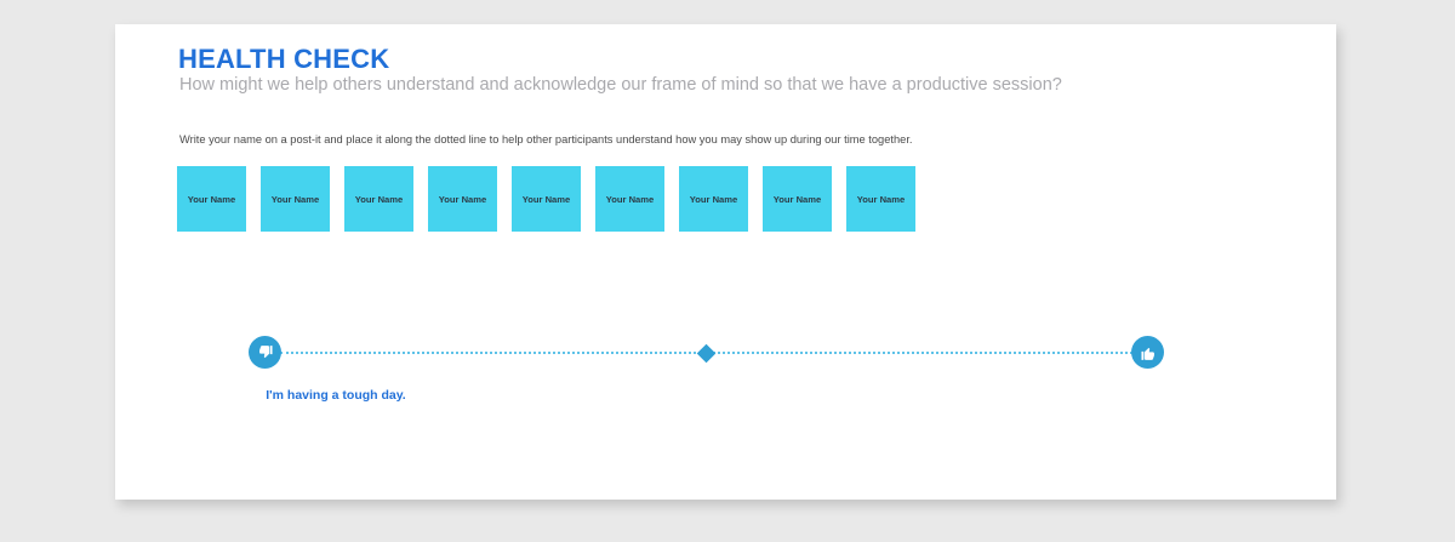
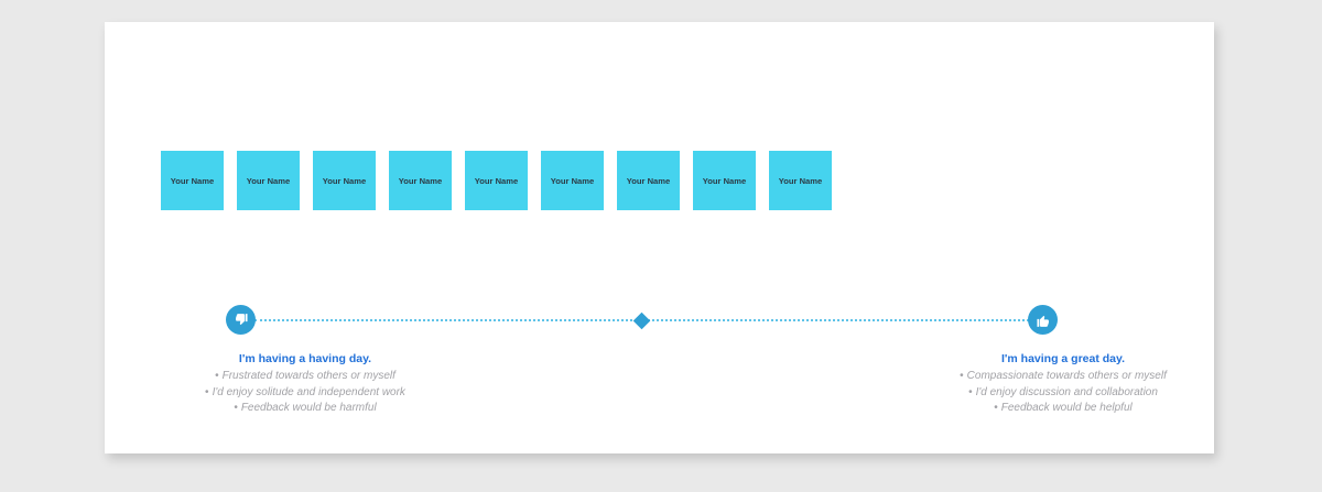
- HEALTH CHECK
- How might we help others understand and acknowledge our frame of mind so that we have a productive session?
- Write your name on a post-it and place it along the dotted line to help other participants understand how you may show up during our time together.
  Your Name
  Your Name
  Your Name
  Your Name
  Your Name
  Your Name
  Your Name
  Your Name
  Your Name
- I'm having a tough day.
+ I'm having a having day.
+ • Frustrated towards others or myself
+ • I'd enjoy solitude and independent work
+ • Feedback would be harmful
+ I'm having a great day.
+ • Compassionate towards others or myself
+ • I'd enjoy discussion and collaboration
+ • Feedback would be helpful
